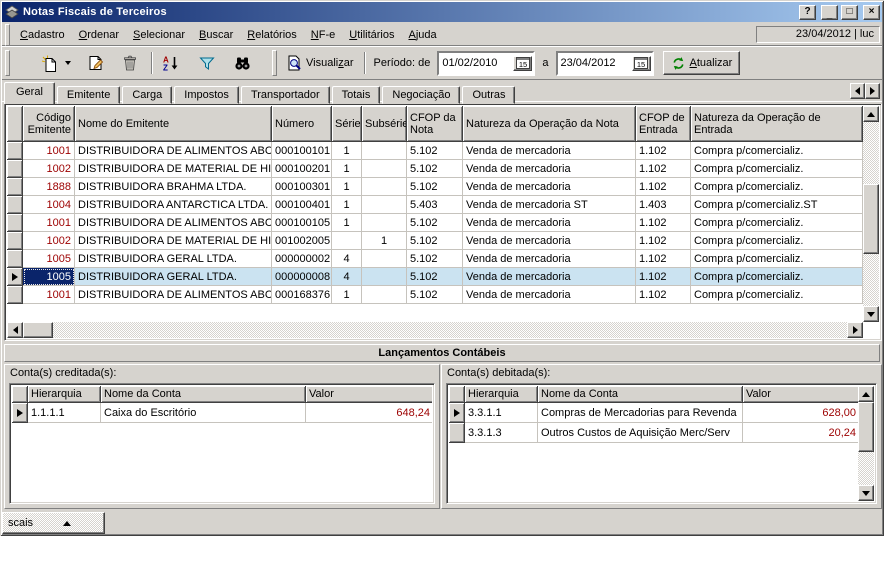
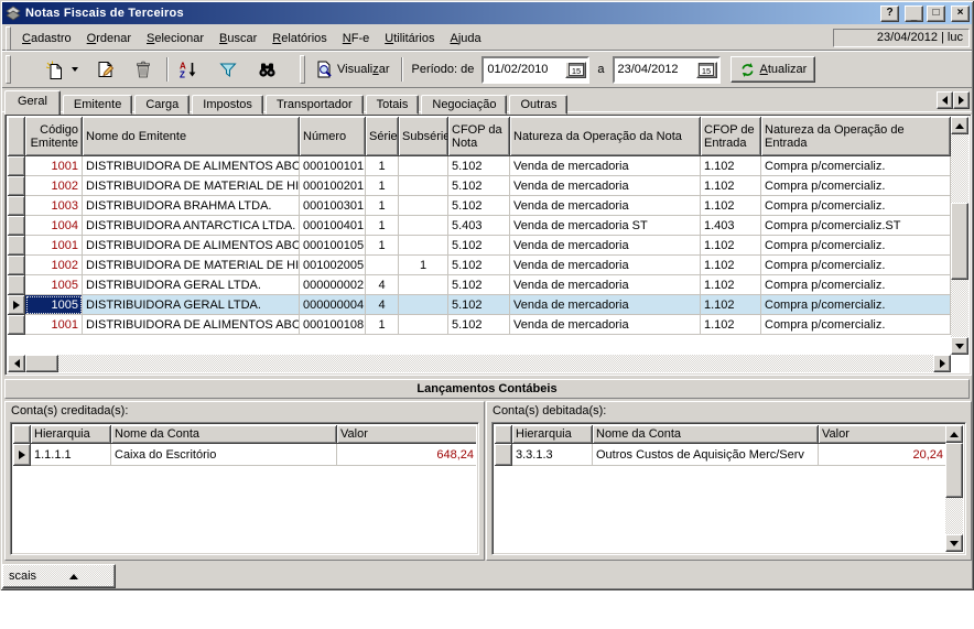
  Notas Fiscais de Terceiros
  ?
  _
  □
  ×
  Cadastro
  Ordenar
  Selecionar
  Buscar
  Relatórios
  NF-e
  Utilitários
  Ajuda
  23/04/2012 | luc
  A
  Z
  Visualizar
  Período: de
  01/02/2010
  15
  a
  23/04/2012
  15
  Atualizar
  Geral
  Emitente
  Carga
  Impostos
  Transportador
  Totais
  Negociação
  Outras
  	Código Emitente	Nome do Emitente	Número	Série	Subsérie	CFOP da Nota	Natureza da Operação da Nota	CFOP de Entrada	Natureza da Operação de Entrada
  	1001	DISTRIBUIDORA DE ALIMENTOS ABC	000100101	1		5.102	Venda de mercadoria	1.102	Compra p/comercializ.
  	1002	DISTRIBUIDORA DE MATERIAL DE HI	000100201	1		5.102	Venda de mercadoria	1.102	Compra p/comercializ.
- 	1888	DISTRIBUIDORA BRAHMA LTDA.	000100301	1		5.102	Venda de mercadoria	1.102	Compra p/comercializ.
+ 	1003	DISTRIBUIDORA BRAHMA LTDA.	000100301	1		5.102	Venda de mercadoria	1.102	Compra p/comercializ.
  	1004	DISTRIBUIDORA ANTARCTICA LTDA.	000100401	1		5.403	Venda de mercadoria ST	1.403	Compra p/comercializ.ST
  	1001	DISTRIBUIDORA DE ALIMENTOS ABC	000100105	1		5.102	Venda de mercadoria	1.102	Compra p/comercializ.
  	1002	DISTRIBUIDORA DE MATERIAL DE HI	001002005		1	5.102	Venda de mercadoria	1.102	Compra p/comercializ.
  	1005	DISTRIBUIDORA GERAL LTDA.	000000002	4		5.102	Venda de mercadoria	1.102	Compra p/comercializ.
- 	1005	DISTRIBUIDORA GERAL LTDA.	000000008	4		5.102	Venda de mercadoria	1.102	Compra p/comercializ.
+ 	1005	DISTRIBUIDORA GERAL LTDA.	000000004	4		5.102	Venda de mercadoria	1.102	Compra p/comercializ.
- 	1001	DISTRIBUIDORA DE ALIMENTOS ABC	000168376	1		5.102	Venda de mercadoria	1.102	Compra p/comercializ.
+ 	1001	DISTRIBUIDORA DE ALIMENTOS ABC	000100108	1		5.102	Venda de mercadoria	1.102	Compra p/comercializ.
  Lançamentos Contábeis
  Conta(s) creditada(s):
  	Hierarquia	Nome da Conta	Valor
  	1.1.1.1	Caixa do Escritório	648,24
  Conta(s) debitada(s):
  	Hierarquia	Nome da Conta	Valor
- 	3.3.1.1	Compras de Mercadorias para Revenda	628,00
  	3.3.1.3	Outros Custos de Aquisição Merc/Serv	20,24
  scais
